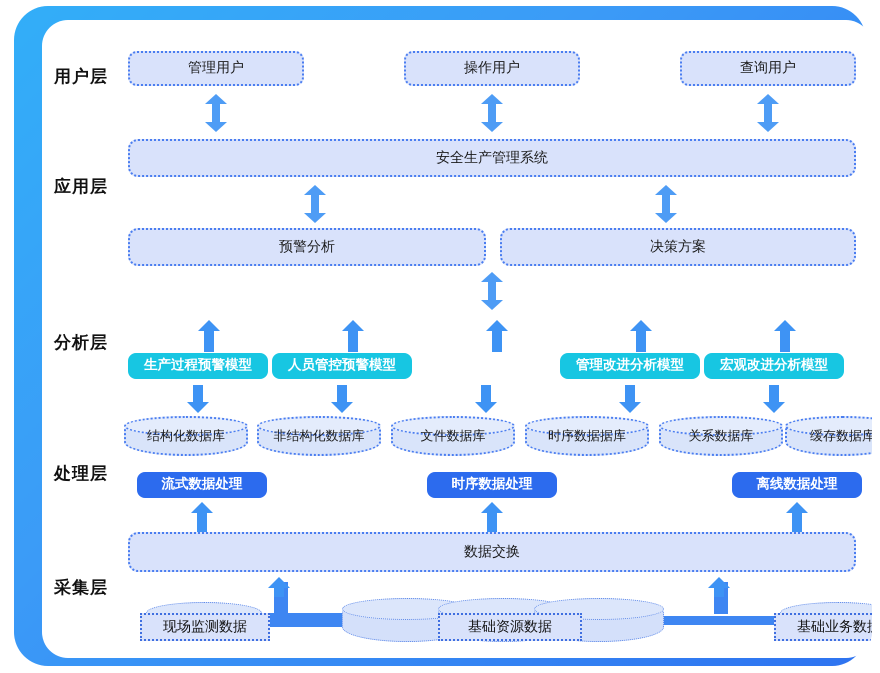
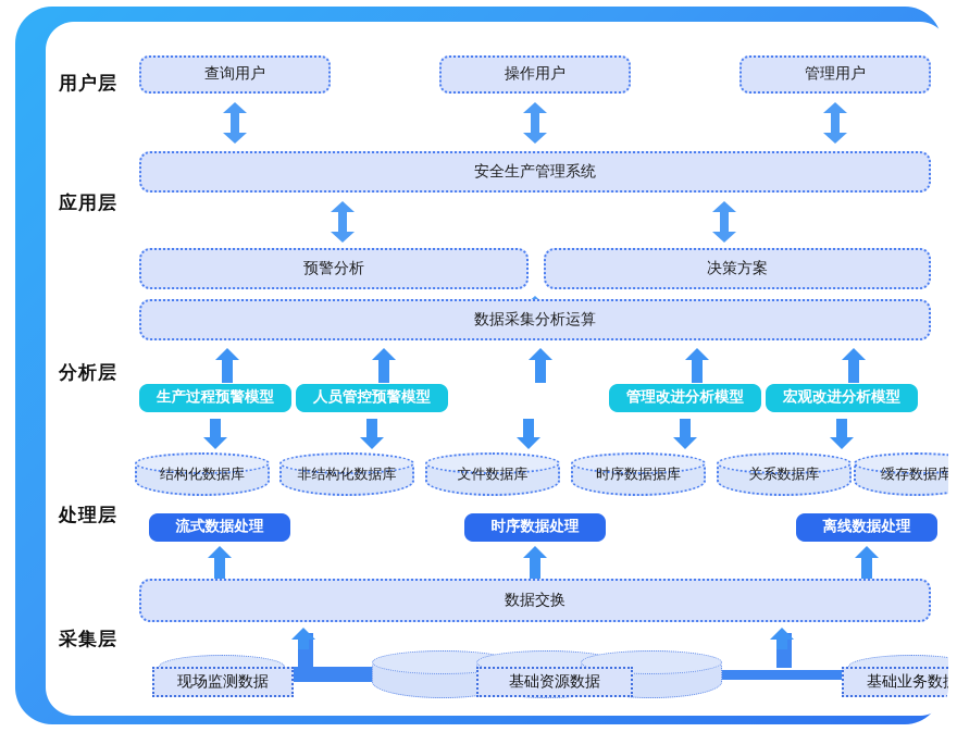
  用户层
  应用层
  分析层
  处理层
  采集层
- 管理用户
+ 查询用户
  操作用户
- 查询用户
+ 管理用户
  安全生产管理系统
  预警分析
  决策方案
+ 数据采集分析运算
  生产过程预警模型
  人员管控预警模型
  管理改进分析模型
  宏观改进分析模型
  结构化数据库
  非结构化数据库
  文件数据库
  时序数据据库
  关系数据库
  缓存数据库
  流式数据处理
  时序数据处理
  离线数据处理
  数据交换
  现场监测数据
  基础资源数据
  基础业务数
